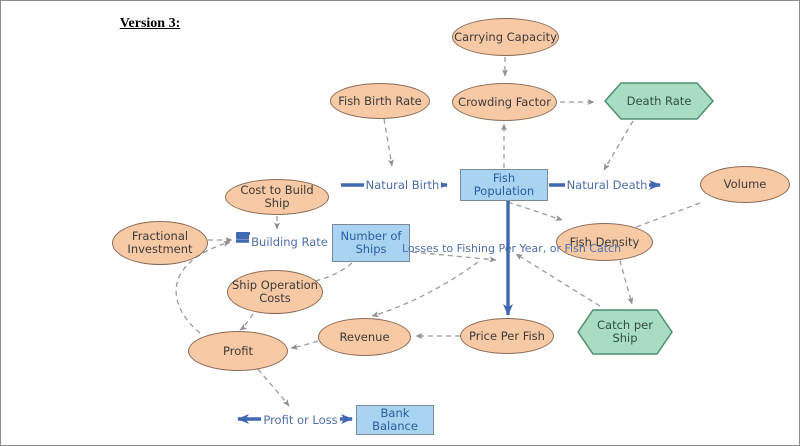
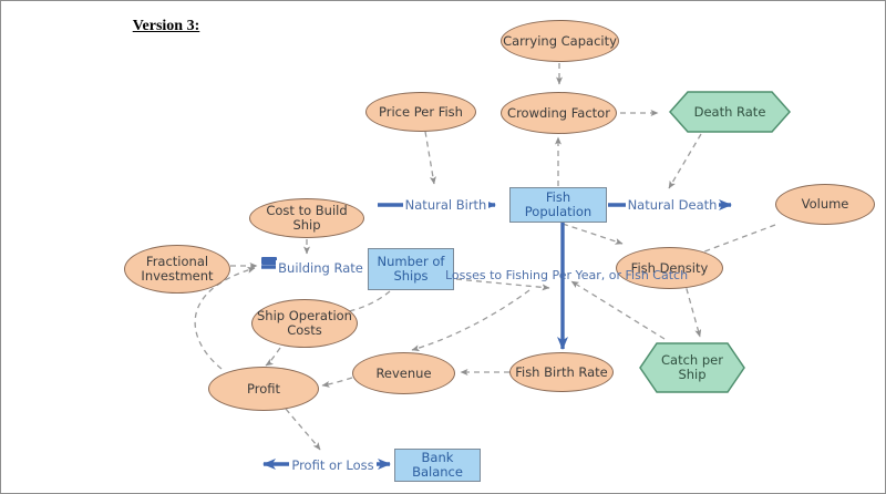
  Version 3:
  Carrying Capacity
  Crowding Factor
- Fish Birth Rate
+ Price Per Fish
  Cost to Build Ship
  Fractional
  Investment
  Ship Operation
  Costs
  Profit
  Revenue
- Price Per Fish
+ Fish Birth Rate
  Fish Density
  Volume
  Death Rate
  Catch per
  Ship
  Fish Population
  Number of
  Ships
  Bank Balance
  Natural Birth
  Natural Death
  Building Rate
  Losses to Fishing Per Year, or Fish Catch
  Profit or Loss
